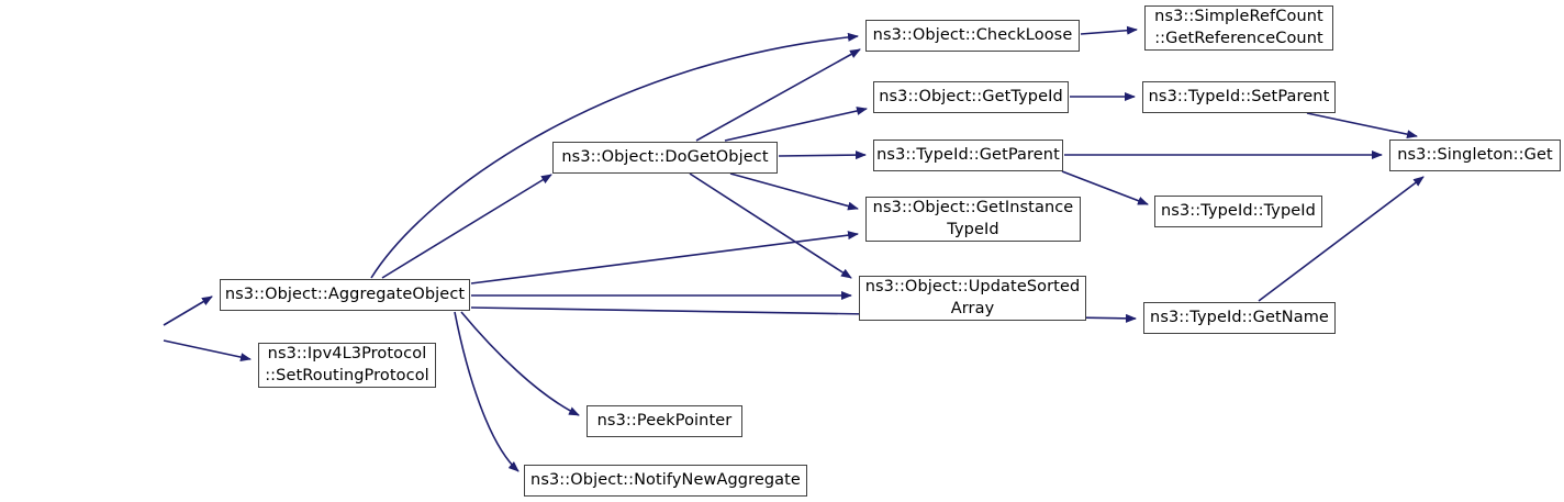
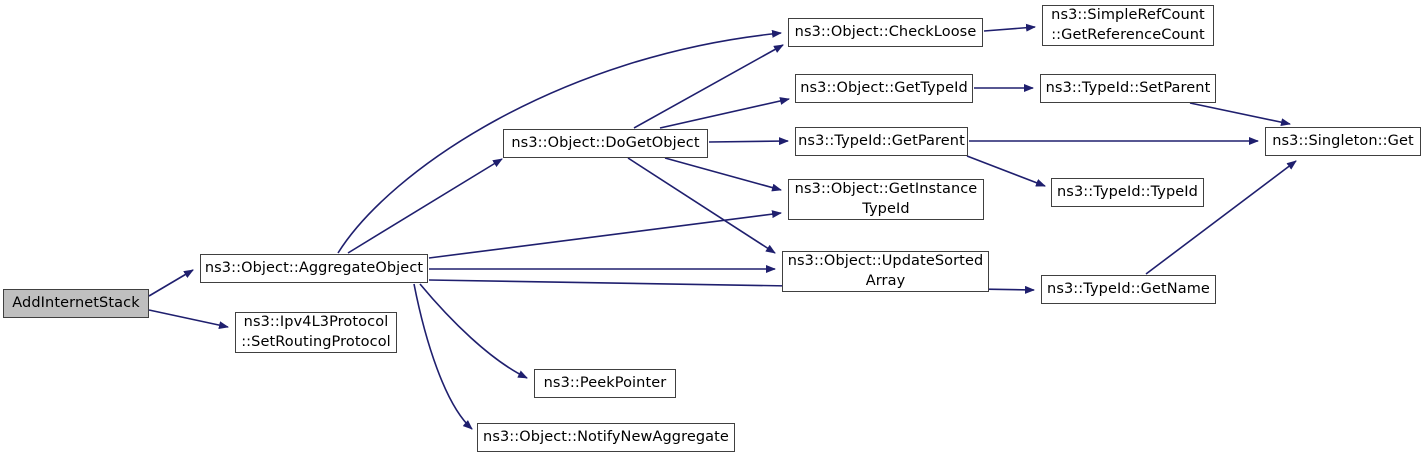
+ AddInternetStack
  ns3::Object::AggregateObject
  ns3::Ipv4L3Protocol
  ::SetRoutingProtocol
  ns3::PeekPointer
  ns3::Object::NotifyNewAggregate
  ns3::Object::DoGetObject
  ns3::Object::CheckLoose
  ns3::Object::GetTypeId
  ns3::TypeId::GetParent
  ns3::Object::GetInstance
  TypeId
  ns3::Object::UpdateSorted
  Array
  ns3::SimpleRefCount
  ::GetReferenceCount
  ns3::TypeId::SetParent
  ns3::TypeId::TypeId
  ns3::TypeId::GetName
  ns3::Singleton::Get
